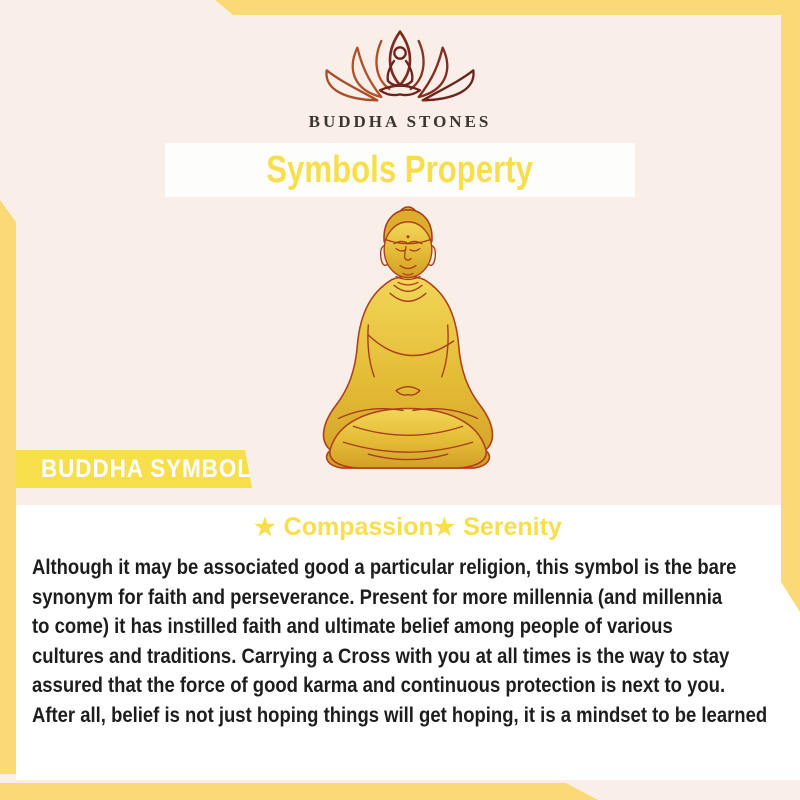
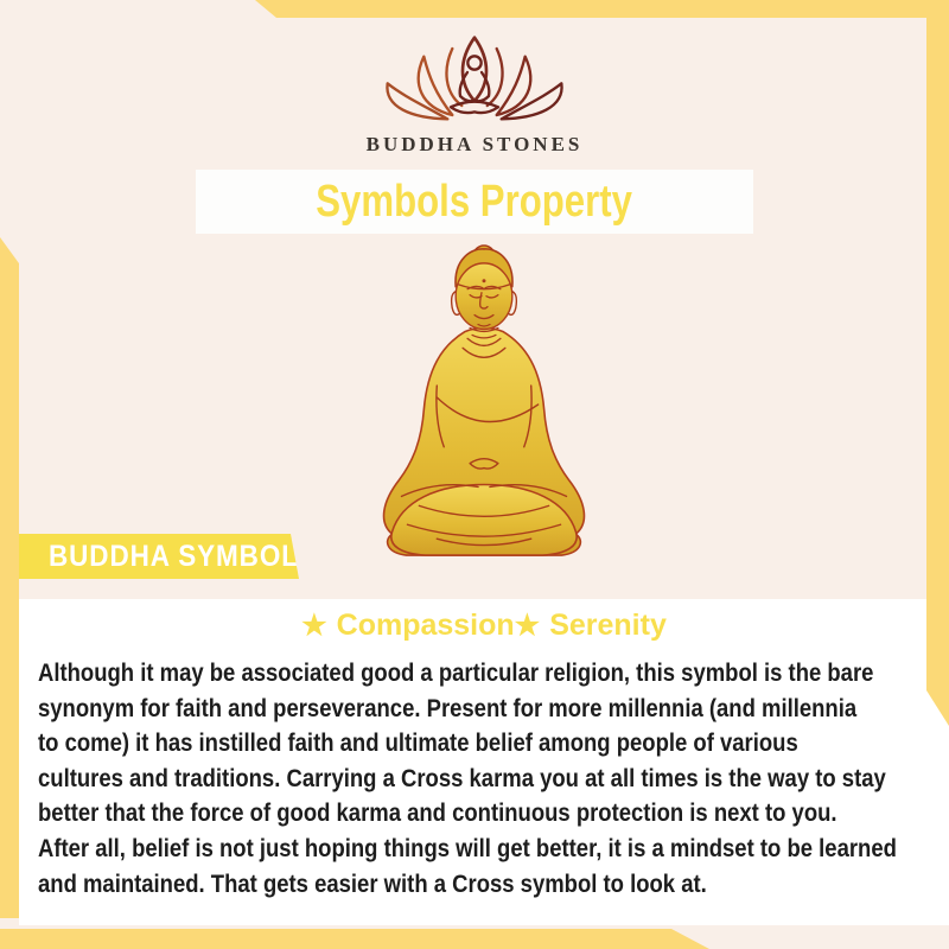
  BUDDHA STONES
  Symbols Property
  BUDDHA SYMBOL
  ★ Compassion★ Serenity
  Although it may be associated good a particular religion, this symbol is the bare
  synonym for faith and perseverance. Present for more millennia (and millennia
  to come) it has instilled faith and ultimate belief among people of various
- cultures and traditions. Carrying a Cross with you at all times is the way to stay
+ cultures and traditions. Carrying a Cross karma you at all times is the way to stay
- assured that the force of good karma and continuous protection is next to you.
+ better that the force of good karma and continuous protection is next to you.
- After all, belief is not just hoping things will get hoping, it is a mindset to be learned
+ After all, belief is not just hoping things will get better, it is a mindset to be learned
+ and maintained. That gets easier with a Cross symbol to look at.
